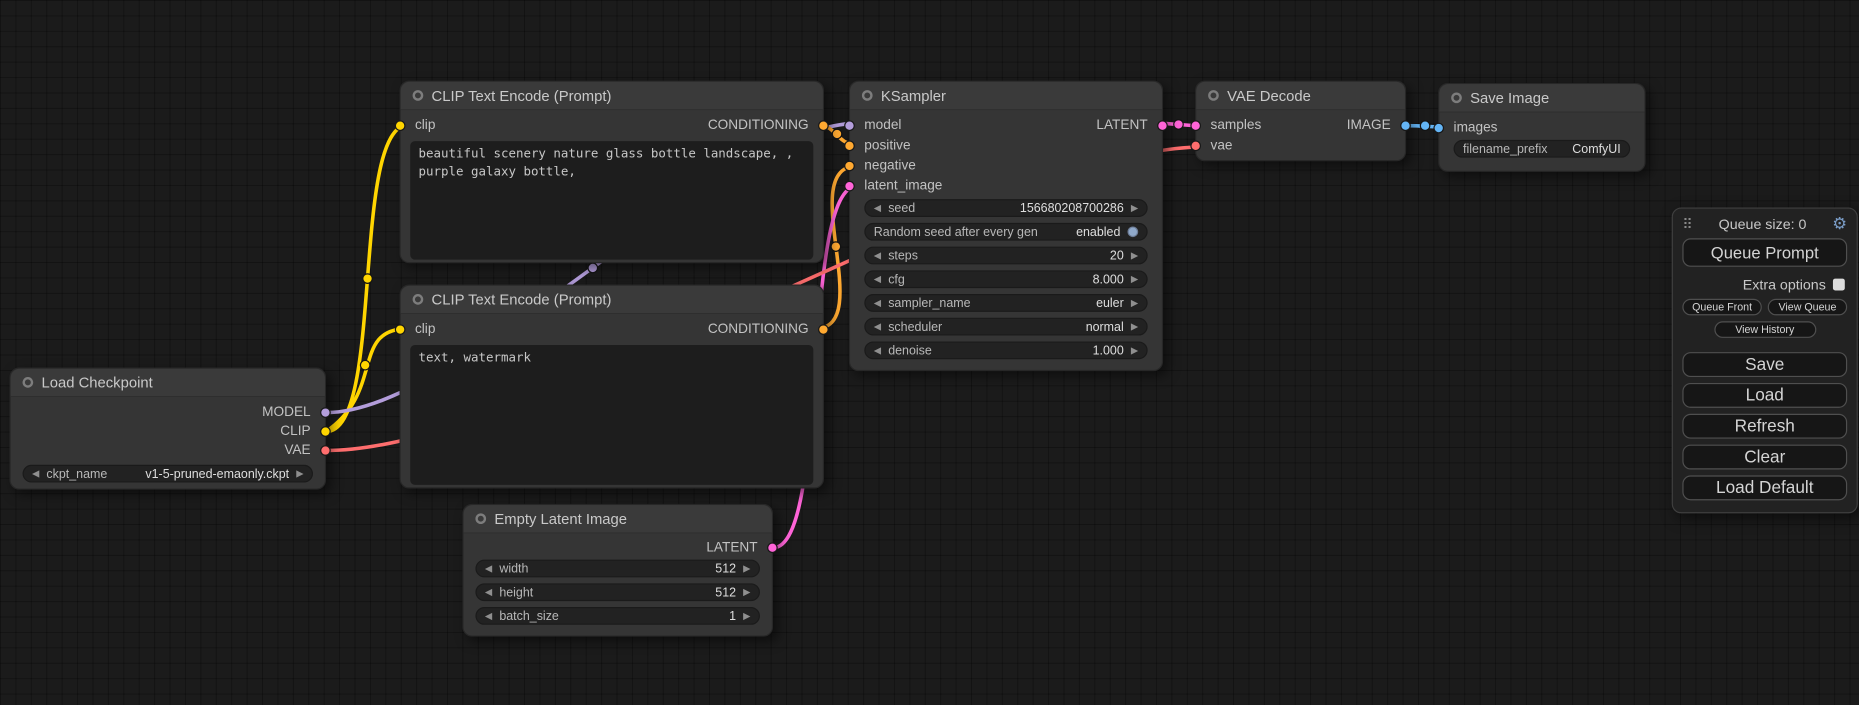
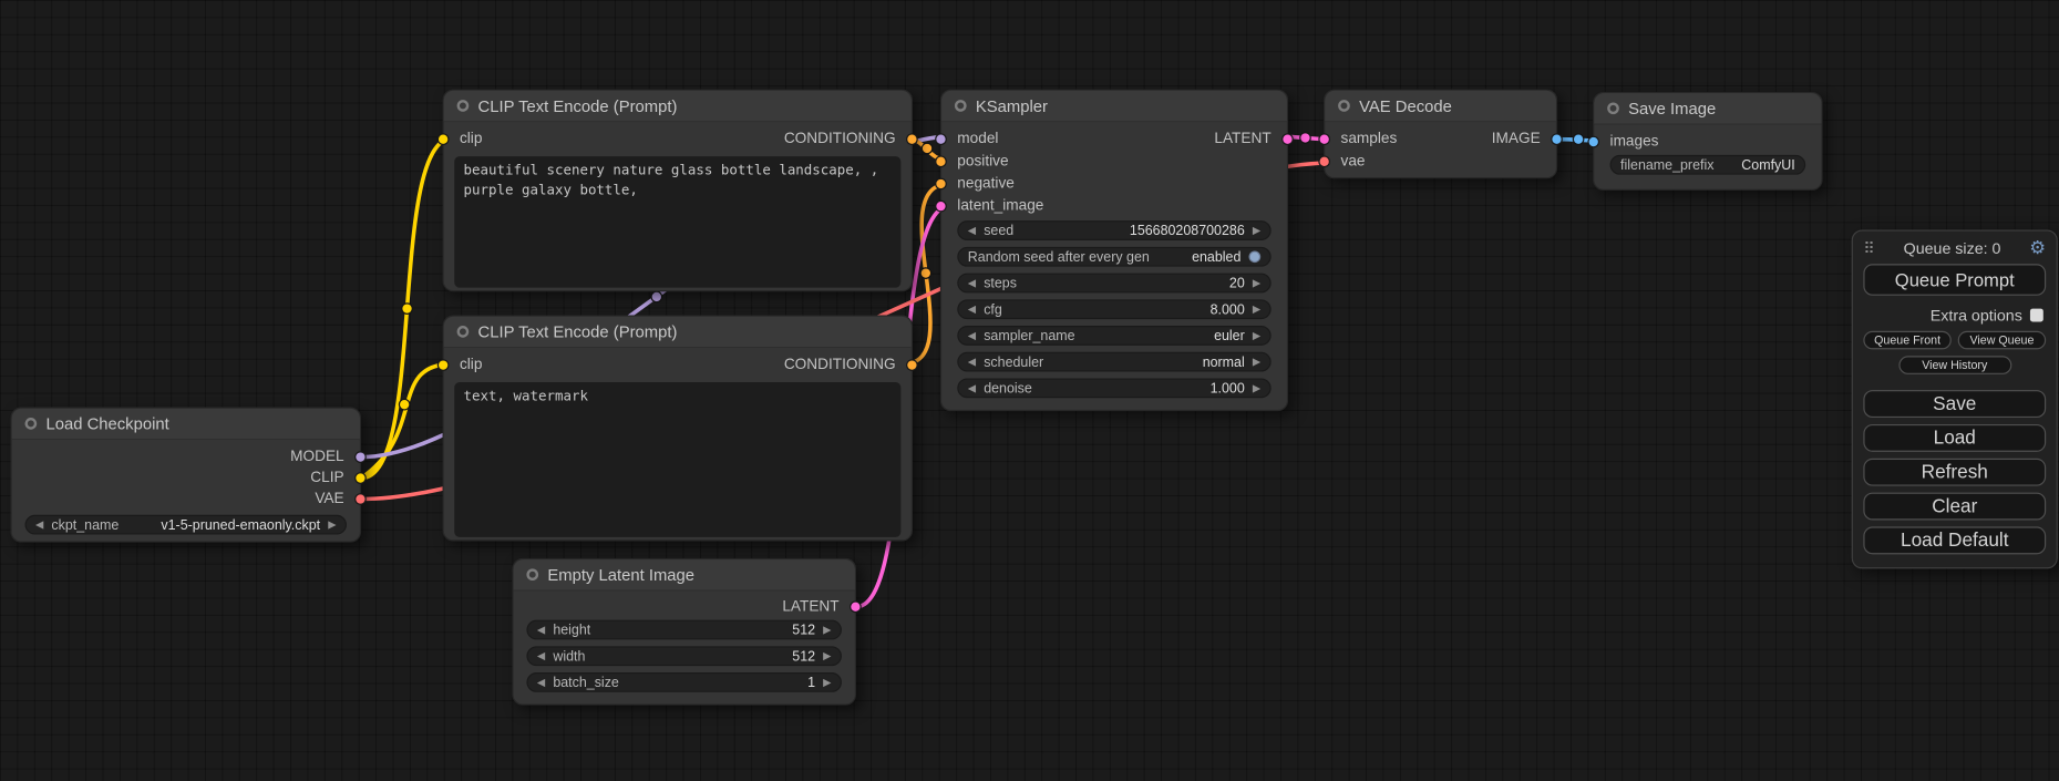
  Load Checkpoint
  MODEL
  CLIP
  VAE
  ◀
  ckpt_name
  v1-5-pruned-emaonly.ckpt
  ▶
  CLIP Text Encode (Prompt)
  clip
  CONDITIONING
  beautiful scenery nature glass bottle landscape, , purple galaxy bottle,
  CLIP Text Encode (Prompt)
  clip
  CONDITIONING
  text, watermark
  Empty Latent Image
  LATENT
  ◀
- width
+ height
  512
  ▶
  ◀
- height
+ width
  512
  ▶
  ◀
  batch_size
  1
  ▶
  KSampler
  model
  LATENT
  positive
  negative
  latent_image
  ◀
  seed
  156680208700286
  ▶
  Random seed after every gen
  enabled
  ◀
  steps
  20
  ▶
  ◀
  cfg
  8.000
  ▶
  ◀
  sampler_name
  euler
  ▶
  ◀
  scheduler
  normal
  ▶
  ◀
  denoise
  1.000
  ▶
  VAE Decode
  samples
  IMAGE
  vae
  Save Image
  images
  filename_prefix
  ComfyUI
  ⠿
  Queue size: 0
  ⚙
  Queue Prompt
  Extra options
  Queue Front
  View Queue
  View History
  Save
  Load
  Refresh
  Clear
  Load Default
